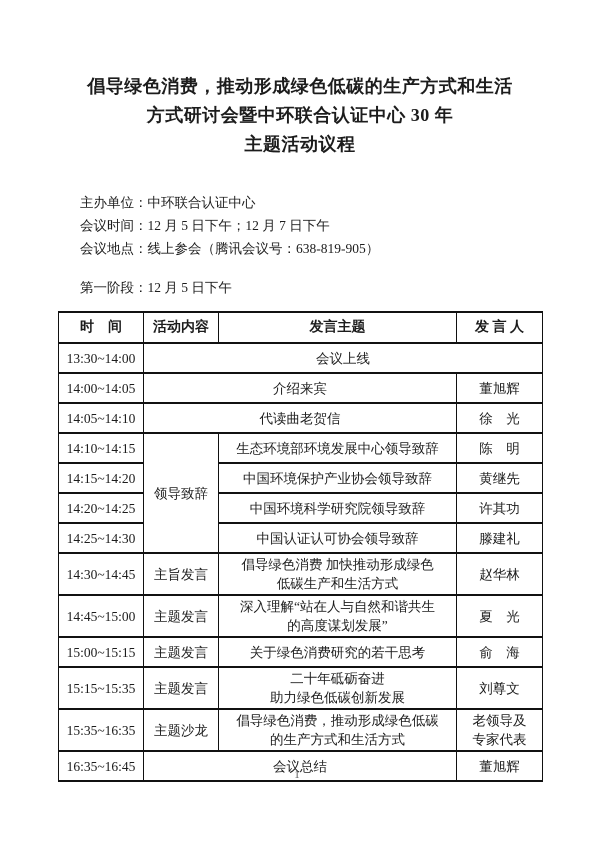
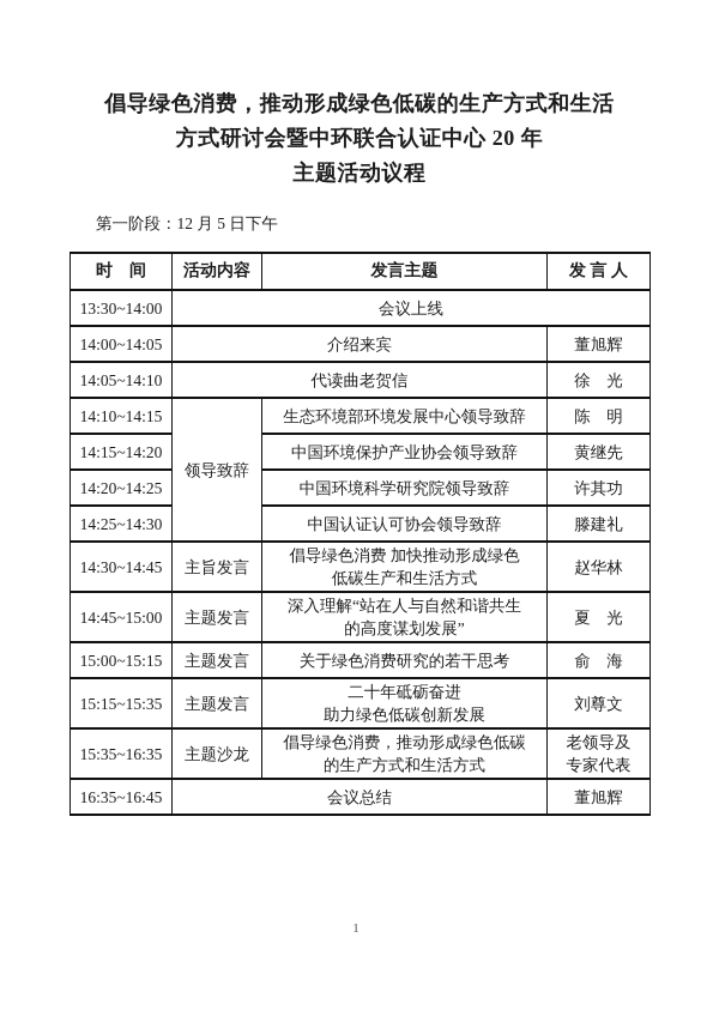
  倡导绿色消费，推动形成绿色低碳的生产方式和生活
- 方式研讨会暨中环联合认证中心 30 年
+ 方式研讨会暨中环联合认证中心 20 年
  主题活动议程
- 主办单位：中环联合认证中心
- 会议时间：12 月 5 日下午；12 月 7 日下午
- 会议地点：线上参会（腾讯会议号：638-819-905）
  第一阶段：12 月 5 日下午
  时 间	活动内容	发言主题	发 言 人
  13:30~14:00	会议上线
  14:00~14:05	介绍来宾	董旭辉
  14:05~14:10	代读曲老贺信	徐 光
  14:10~14:15	领导致辞	生态环境部环境发展中心领导致辞	陈 明
  14:15~14:20	中国环境保护产业协会领导致辞	黄继先
  14:20~14:25	中国环境科学研究院领导致辞	许其功
  14:25~14:30	中国认证认可协会领导致辞	滕建礼
  14:30~14:45	主旨发言	倡导绿色消费 加快推动形成绿色 低碳生产和生活方式	赵华林
  14:45~15:00	主题发言	深入理解“站在人与自然和谐共生 的高度谋划发展”	夏 光
  15:00~15:15	主题发言	关于绿色消费研究的若干思考	俞 海
  15:15~15:35	主题发言	二十年砥砺奋进 助力绿色低碳创新发展	刘尊文
  15:35~16:35	主题沙龙	倡导绿色消费，推动形成绿色低碳 的生产方式和生活方式	老领导及 专家代表
  16:35~16:45	会议总结	董旭辉
  1
